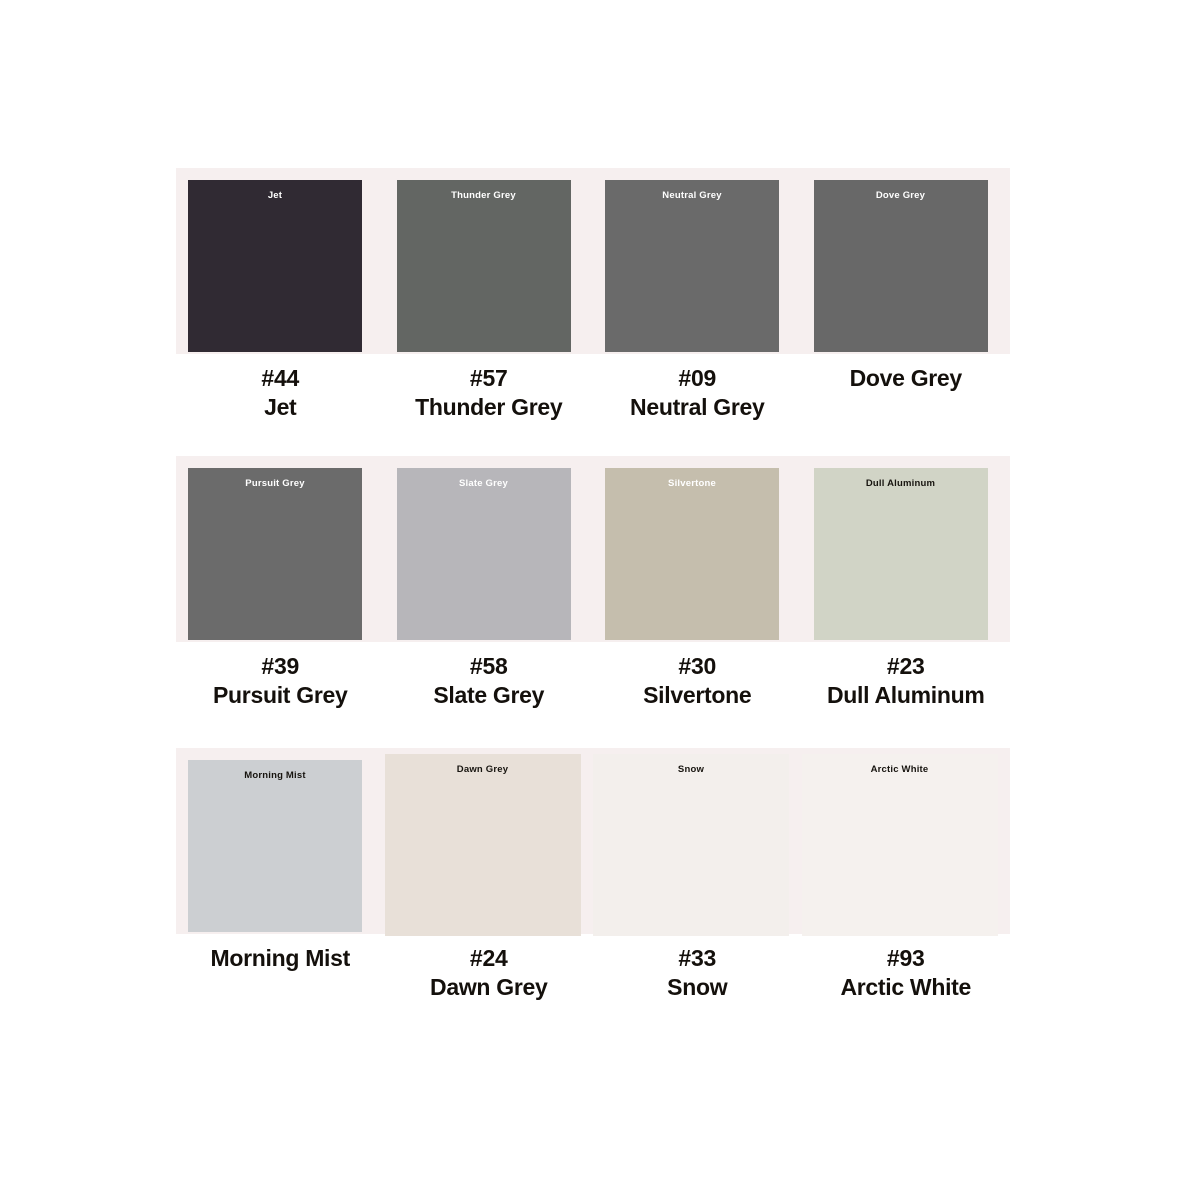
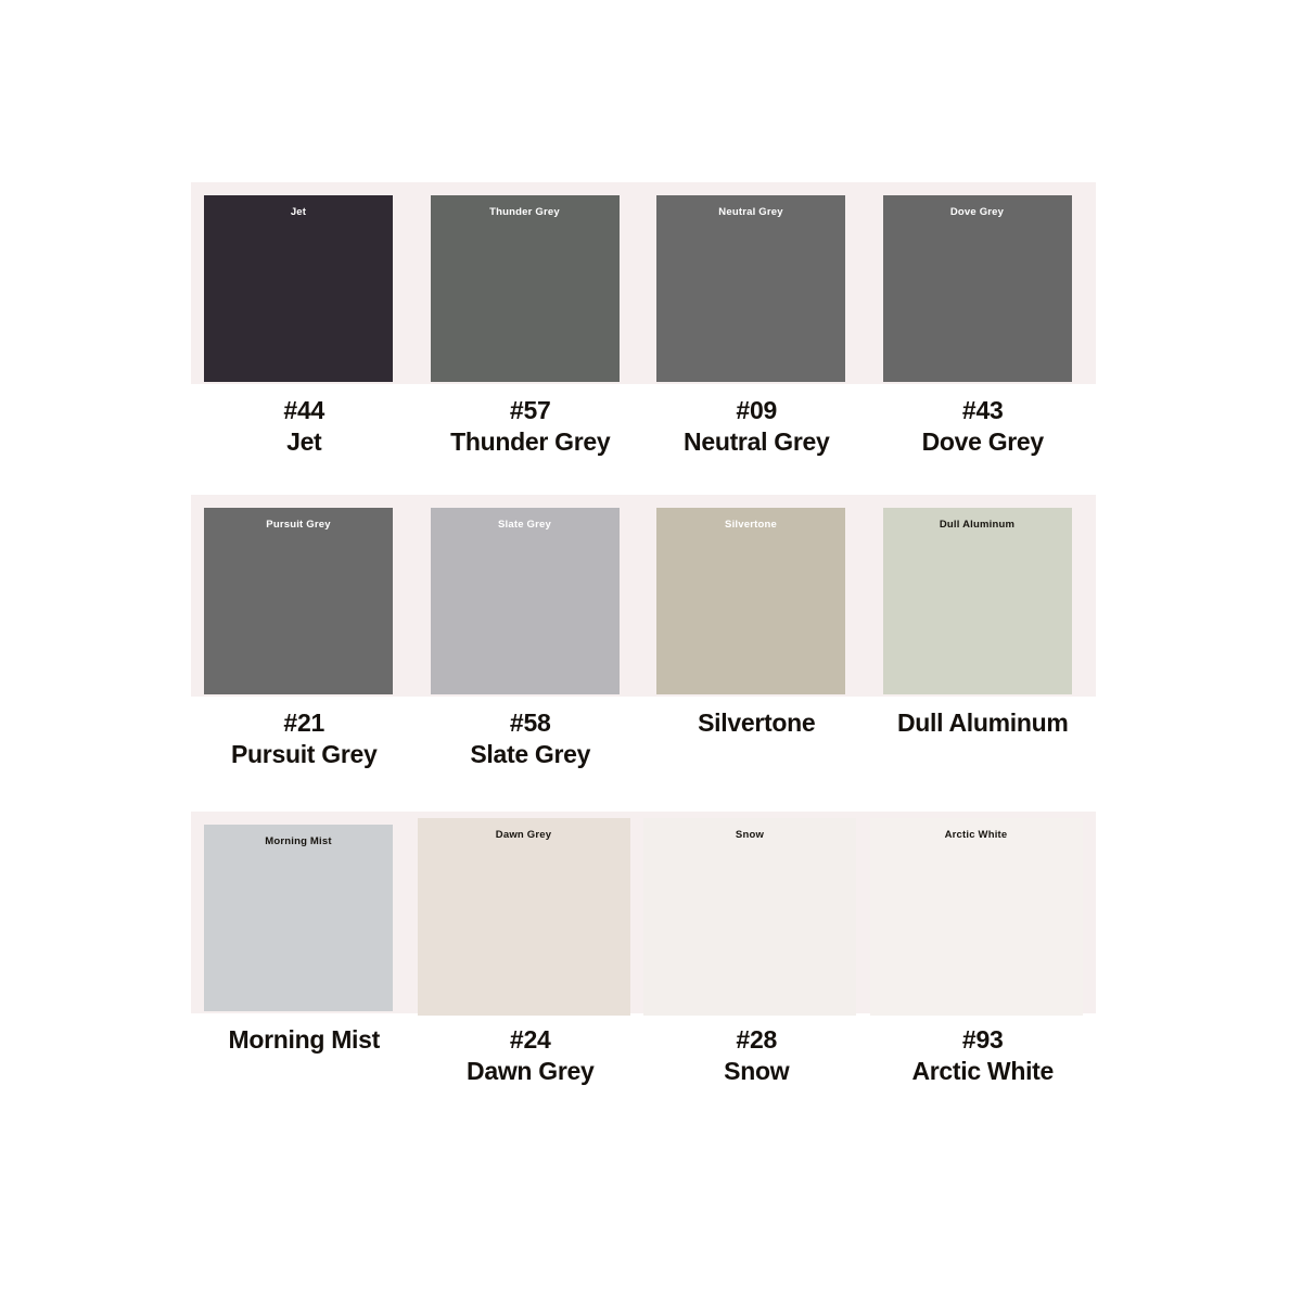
  Jet
  #44
  Jet
  Thunder Grey
  #57
  Thunder Grey
  Neutral Grey
  #09
  Neutral Grey
  Dove Grey
+ #43
  Dove Grey
  Pursuit Grey
- #39
+ #21
  Pursuit Grey
  Slate Grey
  #58
  Slate Grey
  Silvertone
- #30
  Silvertone
  Dull Aluminum
- #23
  Dull Aluminum
  Morning Mist
  Morning Mist
  Dawn Grey
  #24
  Dawn Grey
  Snow
- #33
+ #28
  Snow
  Arctic White
  #93
  Arctic White
